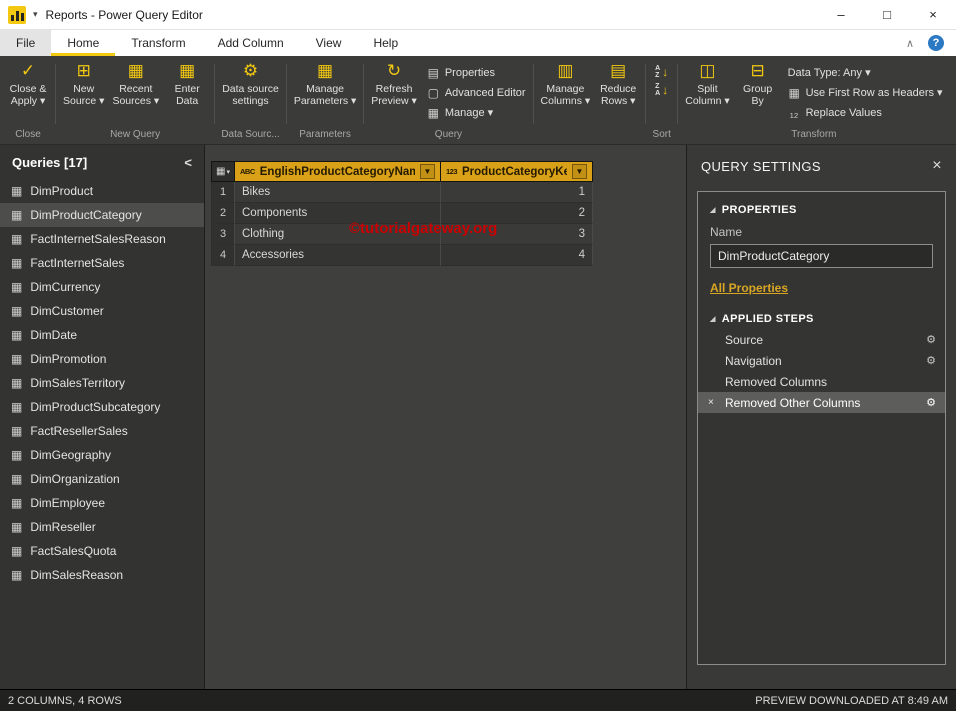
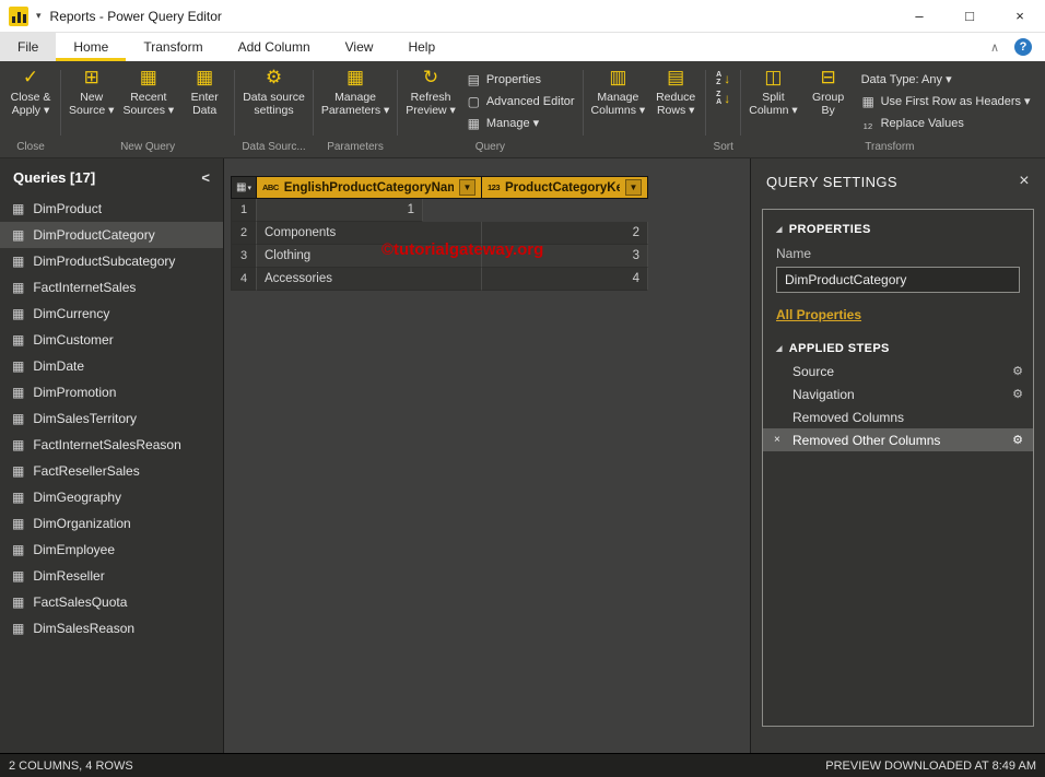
  ▾
  Reports - Power Query Editor
  –
  □
  ×
  File
  Home
  Transform
  Add Column
  View
  Help
  ∧
  ?
  ✓
  Close &
  Apply ▾
  Close
  ⊞
  New
  Source ▾
  ▦
  Recent
  Sources ▾
  ▦
  Enter
  Data
  New Query
  ⚙
  Data source
  settings
  Data Sourc...
  ▦
  Manage
  Parameters ▾
  Parameters
  ↻
  Refresh
  Preview ▾
  ▤
  Properties
  ▢
  Advanced Editor
  ▦
  Manage ▾
  Query
  ▥
  Manage
  Columns ▾
  ▤
  Reduce
  Rows ▾
  ↓
  ↓
  Sort
  ◫
  Split
  Column ▾
  ⊟
  Group
  By
  Data Type: Any ▾
  ▦
  Use First Row as Headers ▾
  ₁₂
  Replace Values
  Transform
  Queries [17]
  <
  ▦
  DimProduct
  ▦
  DimProductCategory
  ▦
- FactInternetSalesReason
+ DimProductSubcategory
  ▦
  FactInternetSales
  ▦
  DimCurrency
  ▦
  DimCustomer
  ▦
  DimDate
  ▦
  DimPromotion
  ▦
  DimSalesTerritory
  ▦
- DimProductSubcategory
+ FactInternetSalesReason
  ▦
  FactResellerSales
  ▦
  DimGeography
  ▦
  DimOrganization
  ▦
  DimEmployee
  ▦
  DimReseller
  ▦
  FactSalesQuota
  ▦
  DimSalesReason
  ▦
  ABC
  EnglishProductCategoryNam
  ▼
  123
  ProductCategoryKe
  ▼
  1
- Bikes
  1
  2
  Components
  2
  3
  Clothing
  3
  4
  Accessories
  4
  ©tutorialgateway.org
  QUERY SETTINGS
  ×
  PROPERTIES
  Name
  DimProductCategory
  All Properties
  APPLIED STEPS
  Source
  ⚙
  Navigation
  ⚙
  Removed Columns
  ×
  Removed Other Columns
  ⚙
  2 COLUMNS, 4 ROWS
  PREVIEW DOWNLOADED AT 8:49 AM
